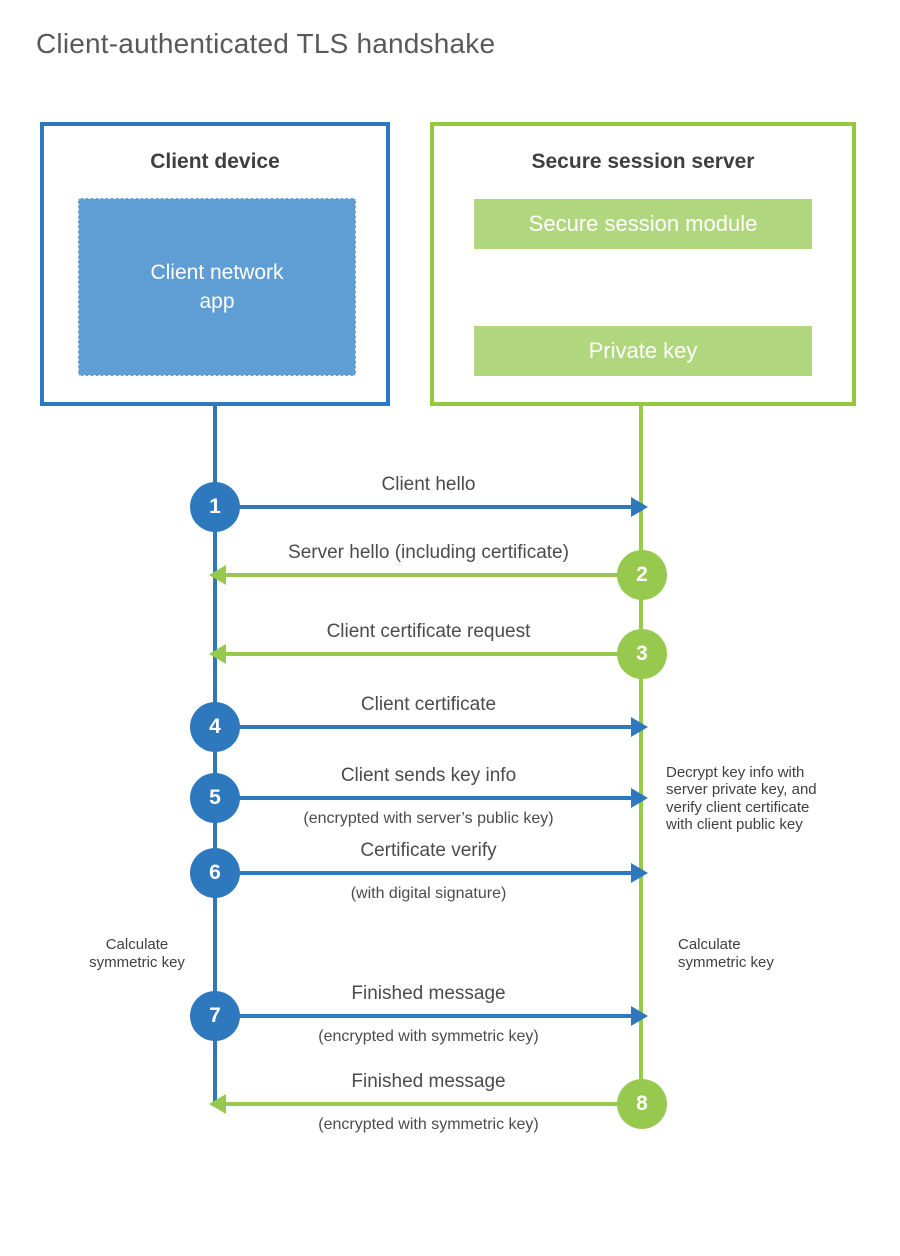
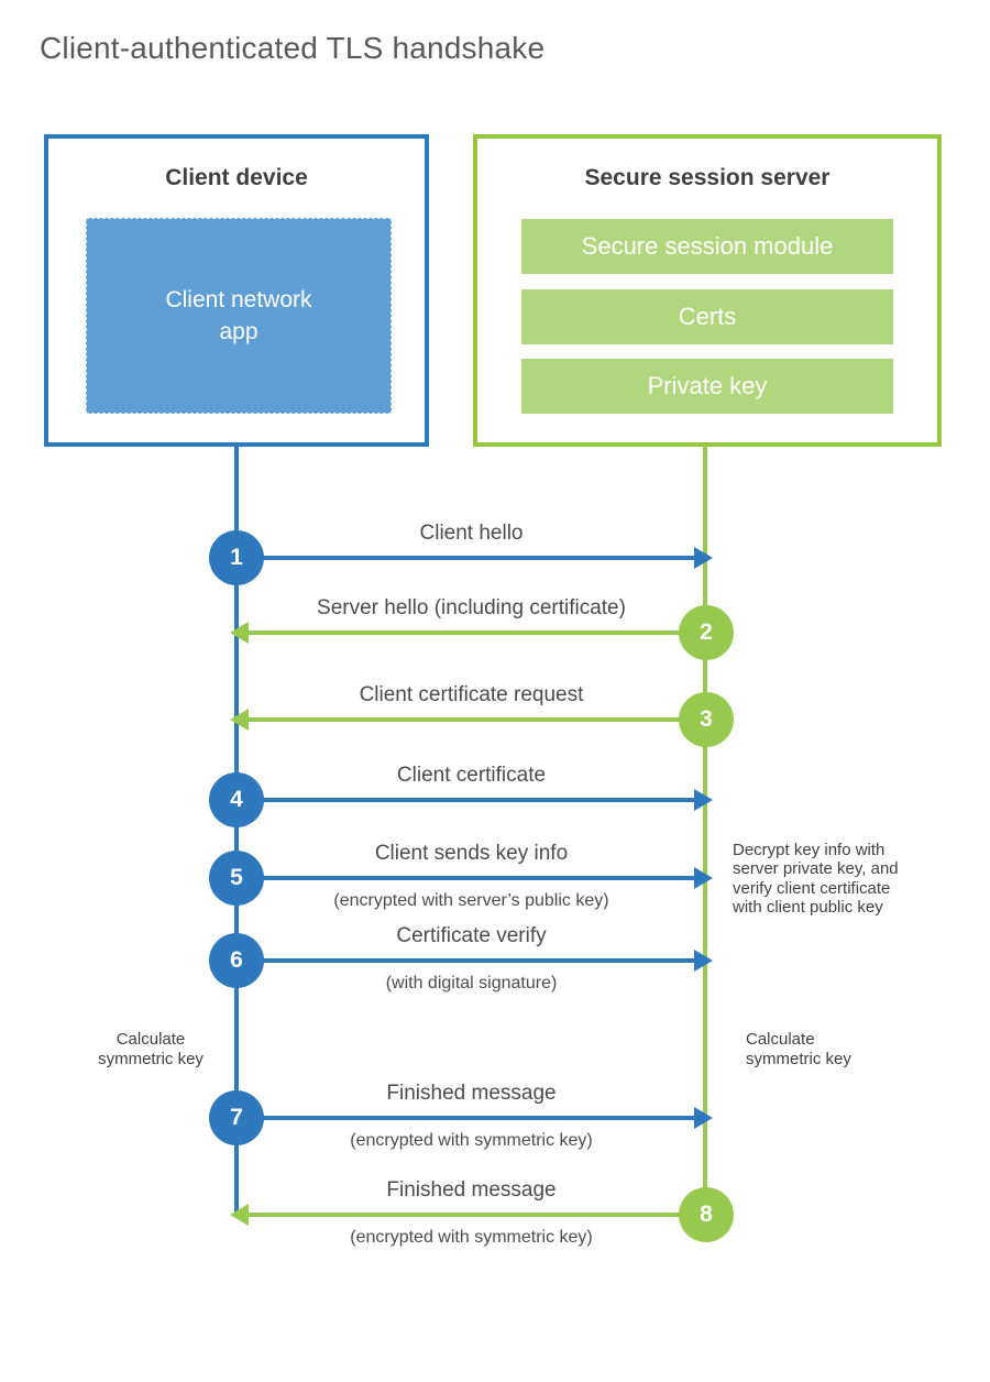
  Client-authenticated TLS handshake
  Client device
  Client network
  app
  Secure session server
  Secure session module
+ Certs
  Private key
  Client hello
  1
  Server hello (including certificate)
  2
  Client certificate request
  3
  Client certificate
  4
  Client sends key info
  5
  (encrypted with server’s public key)
  Certificate verify
  6
  (with digital signature)
  Finished message
  7
  (encrypted with symmetric key)
  Finished message
  8
  (encrypted with symmetric key)
  Decrypt key info with
  server private key, and
  verify client certificate
  with client public key
  Calculate
  symmetric key
  Calculate
  symmetric key
